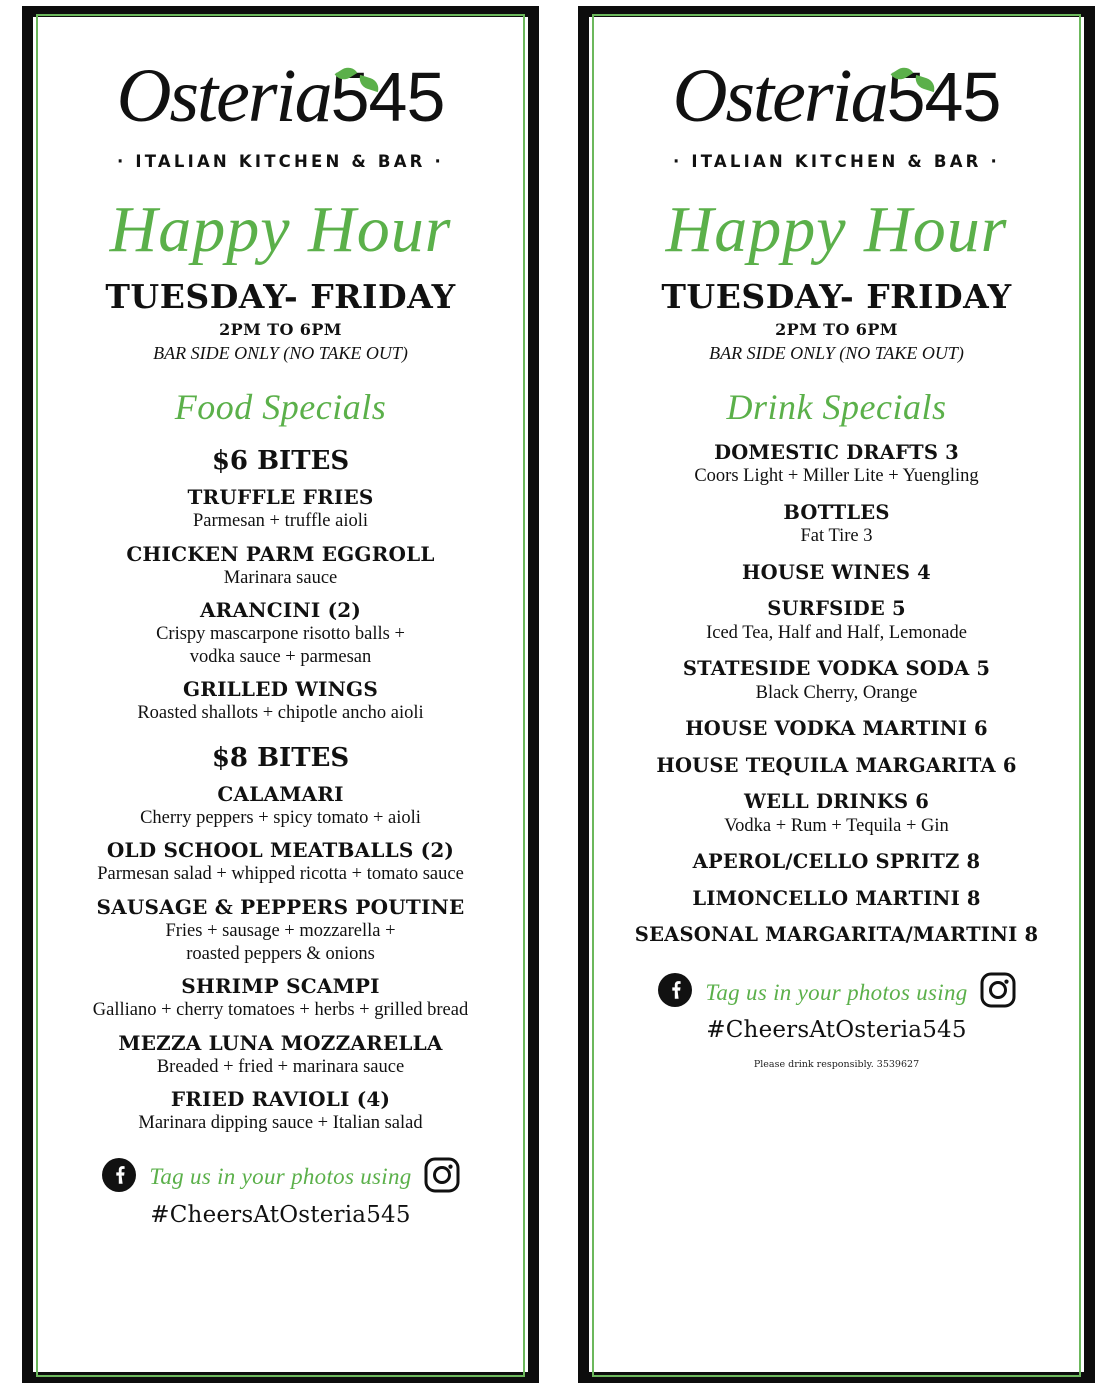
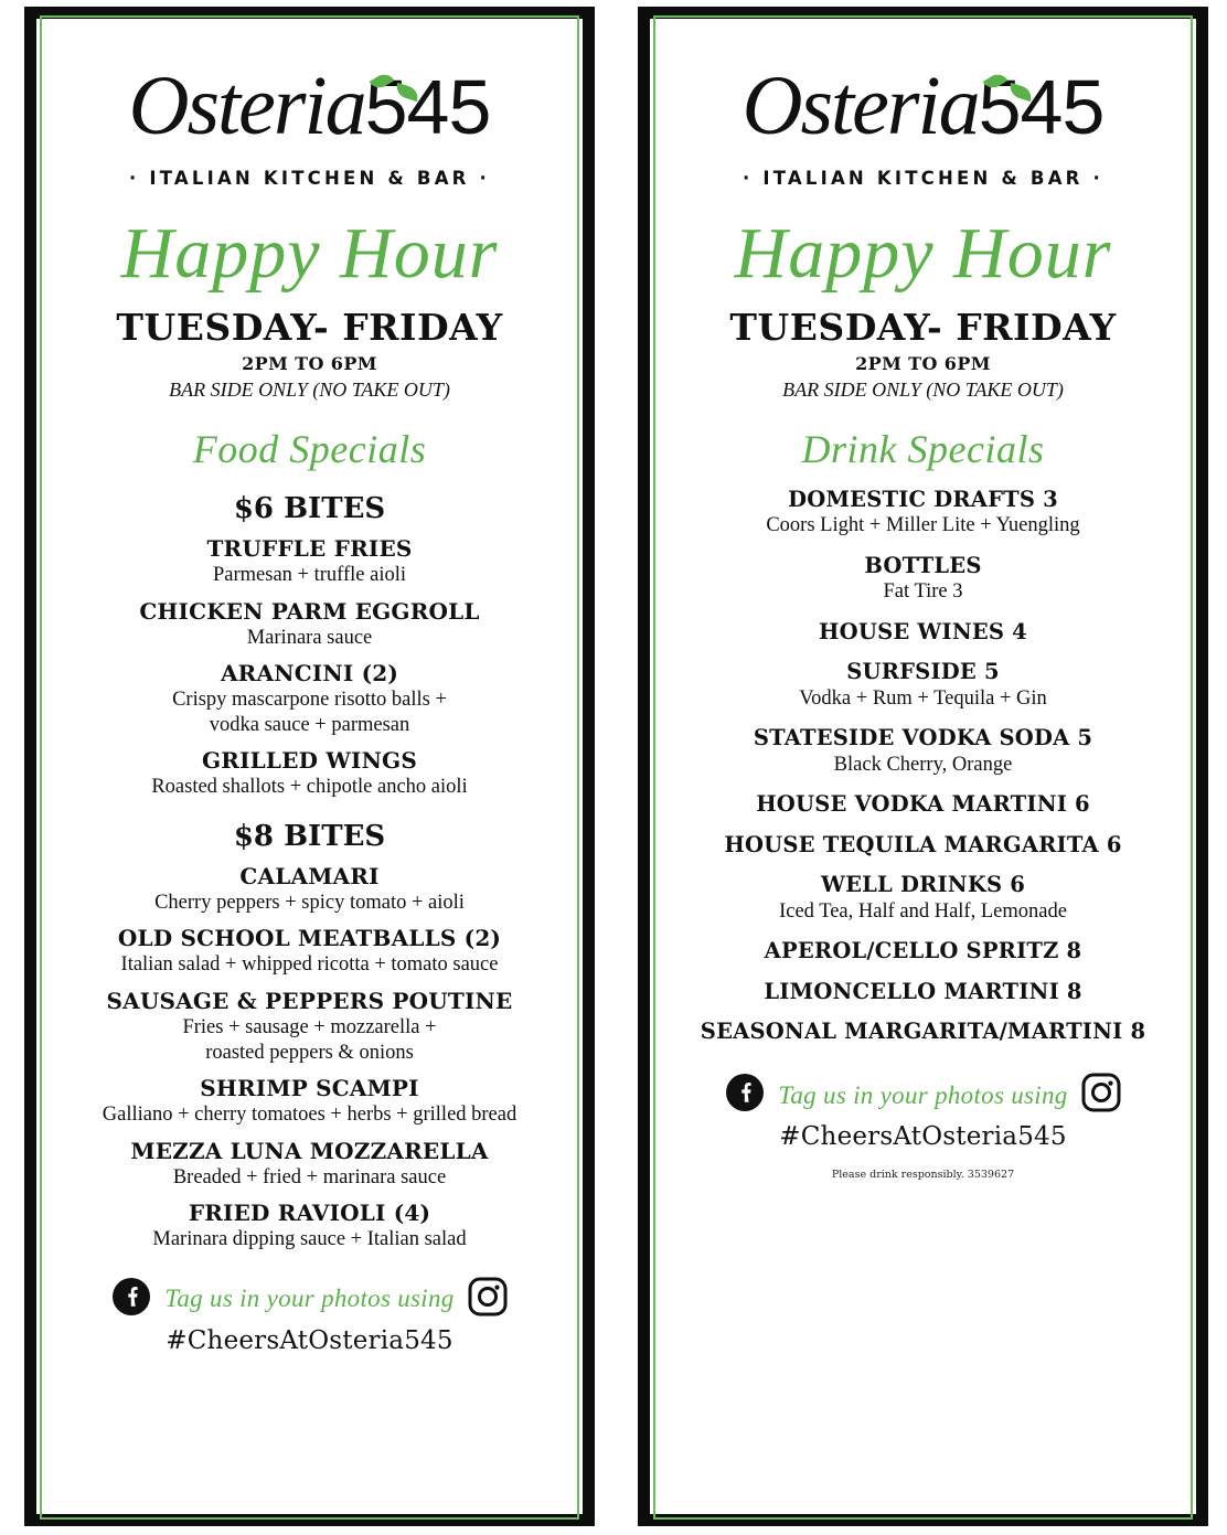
  Osteria545
  · ITALIAN KITCHEN & BAR ·
  Happy Hour
  TUESDAY- FRIDAY
  2PM TO 6PM
  BAR SIDE ONLY (NO TAKE OUT)
  Food Specials
  $6 BITES
  TRUFFLE FRIES
  Parmesan + truffle aioli
  CHICKEN PARM EGGROLL
  Marinara sauce
  ARANCINI (2)
  Crispy mascarpone risotto balls +
  vodka sauce + parmesan
  GRILLED WINGS
  Roasted shallots + chipotle ancho aioli
  $8 BITES
  CALAMARI
  Cherry peppers + spicy tomato + aioli
  OLD SCHOOL MEATBALLS (2)
- Parmesan salad + whipped ricotta + tomato sauce
+ Italian salad + whipped ricotta + tomato sauce
  SAUSAGE & PEPPERS POUTINE
  Fries + sausage + mozzarella +
  roasted peppers & onions
  SHRIMP SCAMPI
  Galliano + cherry tomatoes + herbs + grilled bread
  MEZZA LUNA MOZZARELLA
  Breaded + fried + marinara sauce
  FRIED RAVIOLI (4)
  Marinara dipping sauce + Italian salad
  Tag us in your photos using
  #CheersAtOsteria545
  Osteria545
  · ITALIAN KITCHEN & BAR ·
  Happy Hour
  TUESDAY- FRIDAY
  2PM TO 6PM
  BAR SIDE ONLY (NO TAKE OUT)
  Drink Specials
  DOMESTIC DRAFTS 3
  Coors Light + Miller Lite + Yuengling
  BOTTLES
  Fat Tire 3
  HOUSE WINES 4
  SURFSIDE 5
- Iced Tea, Half and Half, Lemonade
+ Vodka + Rum + Tequila + Gin
  STATESIDE VODKA SODA 5
  Black Cherry, Orange
  HOUSE VODKA MARTINI 6
  HOUSE TEQUILA MARGARITA 6
  WELL DRINKS 6
- Vodka + Rum + Tequila + Gin
+ Iced Tea, Half and Half, Lemonade
  APEROL/CELLO SPRITZ 8
  LIMONCELLO MARTINI 8
  SEASONAL MARGARITA/MARTINI 8
  Tag us in your photos using
  #CheersAtOsteria545
  Please drink responsibly. 3539627
